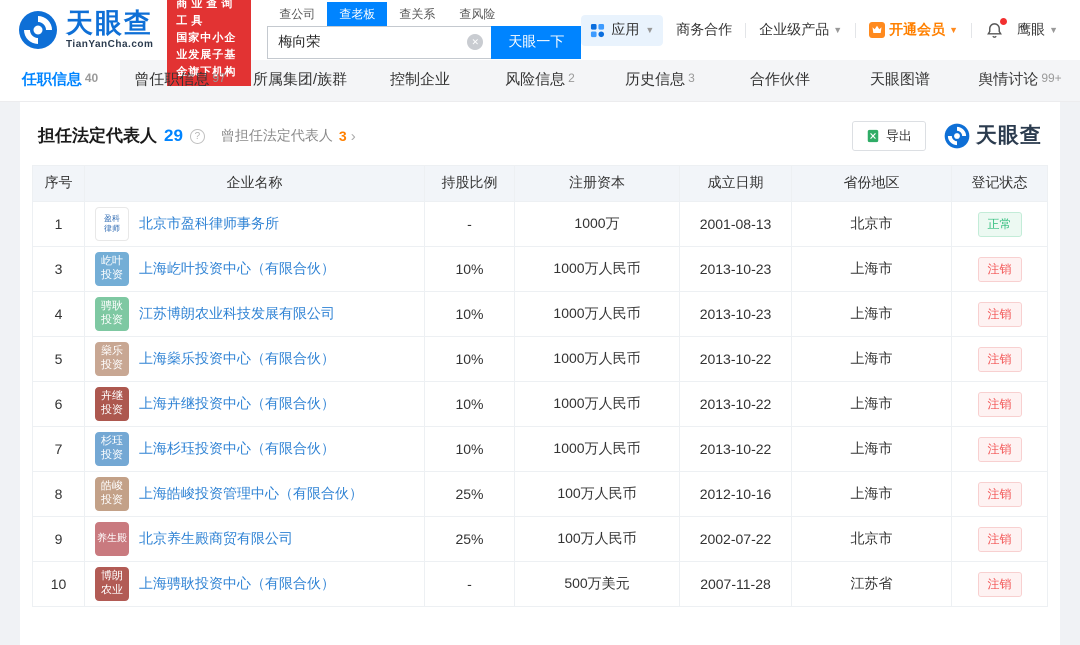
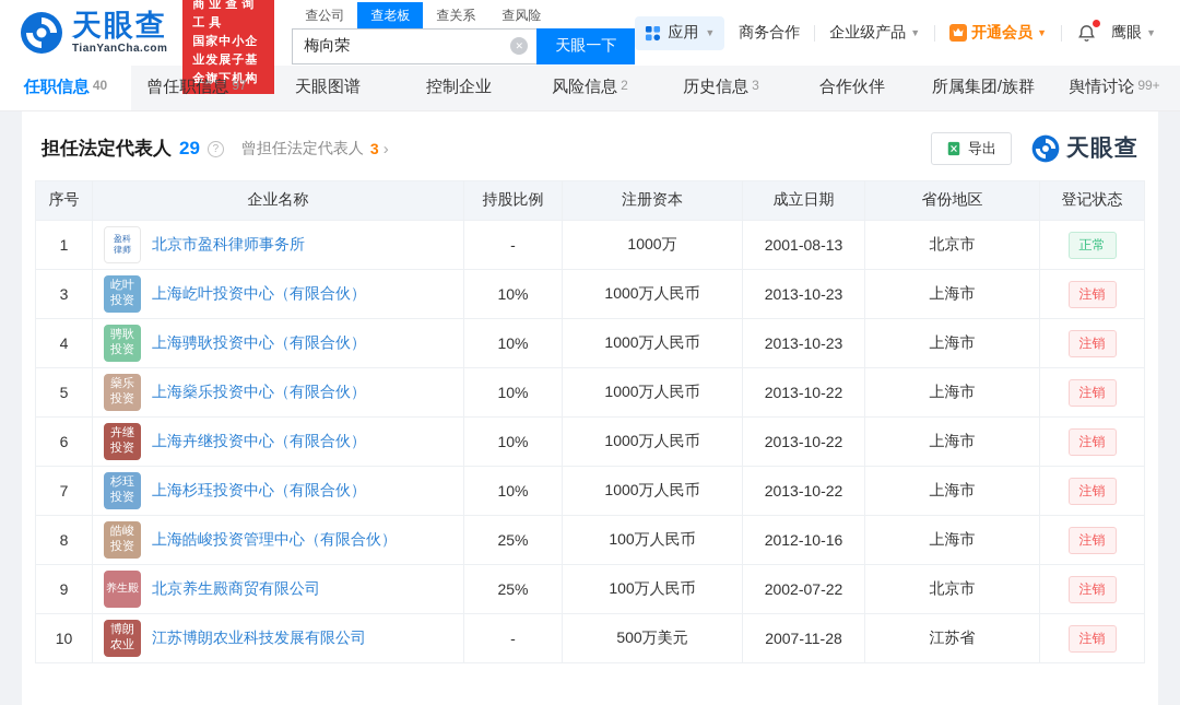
  天眼查
  TianYanCha.com
  国家中小企业发展子基金旗下机构
  查公司
  查老板
  查关系
  查风险
  梅向荣
  ✕
  天眼一下
  应用
  ▼
  商务合作
  企业级产品
  ▼
  开通会员
  ▼
  鹰眼
  ▼
  任职信息
  40
  曾任职信息
  97
- 所属集团/族群
+ 天眼图谱
  控制企业
  风险信息
  2
  历史信息
  3
  合作伙伴
- 天眼图谱
+ 所属集团/族群
  舆情讨论
  99+
  担任法定代表人
  29
  ?
  曾担任法定代表人
  3
  ›
  导出
  天眼查
  序号	企业名称	持股比例	注册资本	成立日期	省份地区	登记状态
  1	盈科律师北京市盈科律师事务所	-	1000万	2001-08-13	北京市	正常
  3	屹叶投资上海屹叶投资中心（有限合伙）	10%	1000万人民币	2013-10-23	上海市	注销
- 4	骋耿投资江苏博朗农业科技发展有限公司	10%	1000万人民币	2013-10-23	上海市	注销
+ 4	骋耿投资上海骋耿投资中心（有限合伙）	10%	1000万人民币	2013-10-23	上海市	注销
  5	燊乐投资上海燊乐投资中心（有限合伙）	10%	1000万人民币	2013-10-22	上海市	注销
  6	卉继投资上海卉继投资中心（有限合伙）	10%	1000万人民币	2013-10-22	上海市	注销
  7	杉珏投资上海杉珏投资中心（有限合伙）	10%	1000万人民币	2013-10-22	上海市	注销
  8	皓峻投资上海皓峻投资管理中心（有限合伙）	25%	100万人民币	2012-10-16	上海市	注销
  9	养生殿 北京养生殿商贸有限公司	25%	100万人民币	2002-07-22	北京市	注销
- 10	博朗农业上海骋耿投资中心（有限合伙）	-	500万美元	2007-11-28	江苏省	注销
+ 10	博朗农业江苏博朗农业科技发展有限公司	-	500万美元	2007-11-28	江苏省	注销
